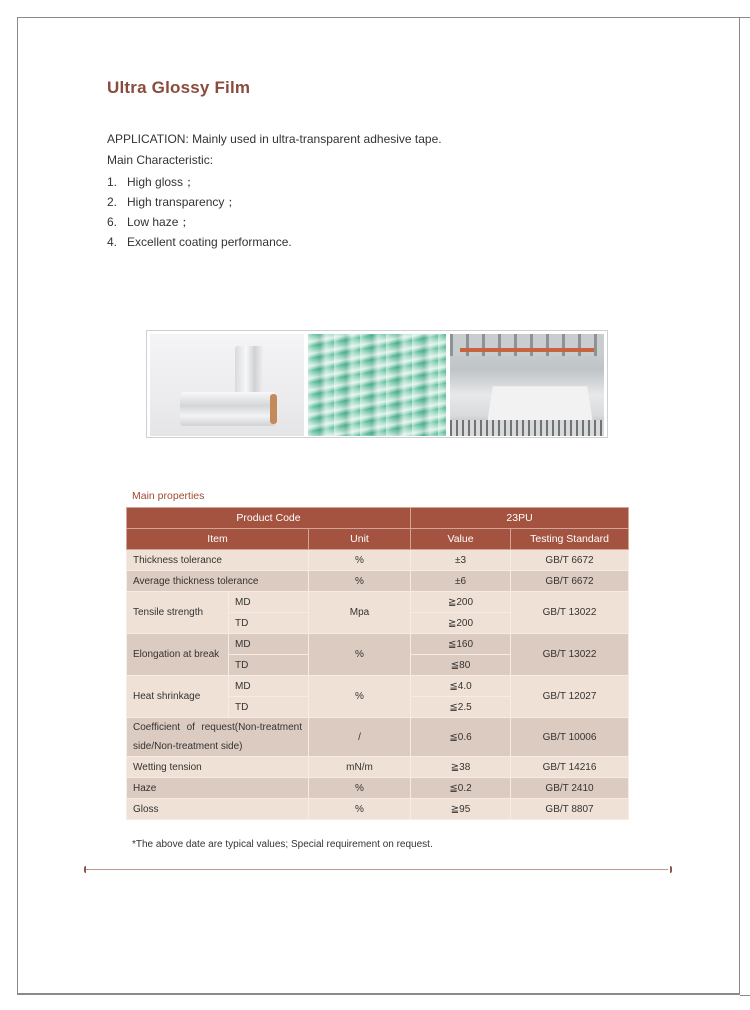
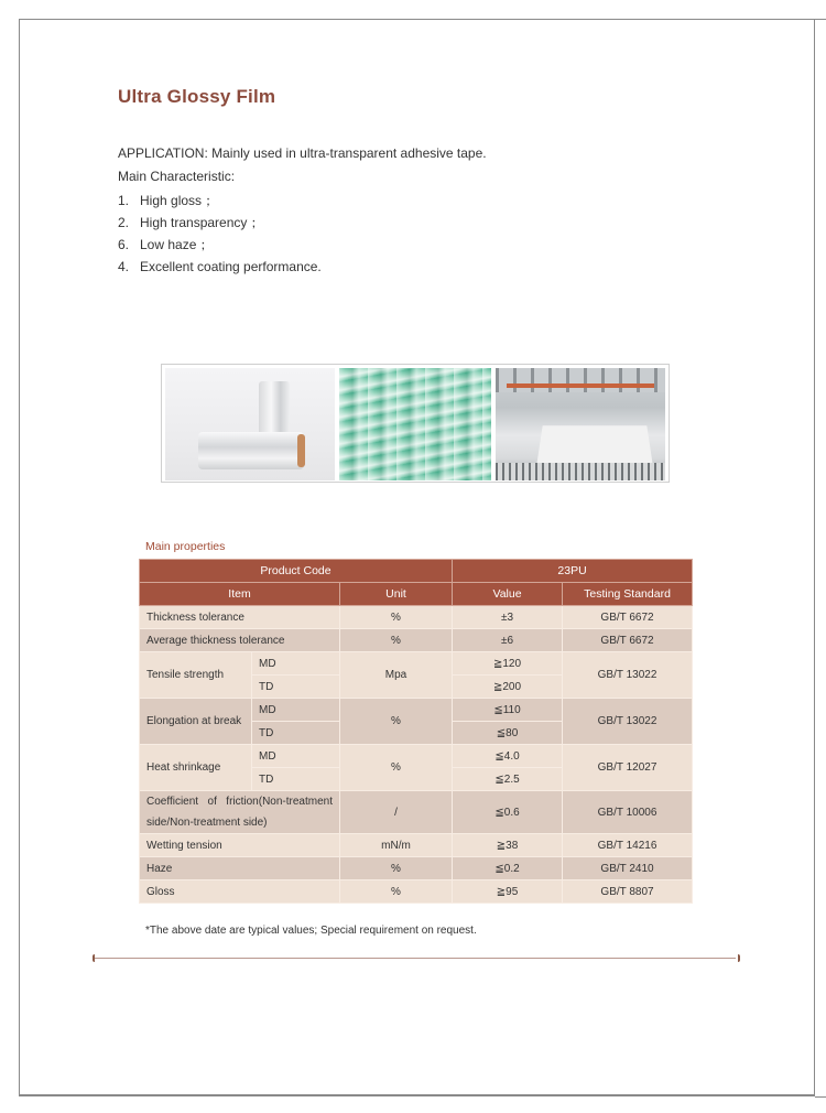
  Ultra Glossy Film
  APPLICATION: Mainly used in ultra-transparent adhesive tape.
  Main Characteristic:
  1. High gloss；
  2. High transparency；
  6. Low haze；
  4. Excellent coating performance.
  Main properties
  Product Code	23PU
  Item	Unit	Value	Testing Standard
  Thickness tolerance	%	±3	GB/T 6672
  Average thickness tolerance	%	±6	GB/T 6672
- Tensile strength	MD	Mpa	≧200	GB/T 13022
+ Tensile strength	MD	Mpa	≧120	GB/T 13022
  TD	≧200
- Elongation at break	MD	%	≦160	GB/T 13022
+ Elongation at break	MD	%	≦110	GB/T 13022
  TD	≦80
  Heat shrinkage	MD	%	≦4.0	GB/T 12027
  TD	≦2.5
- Coefficient of request(Non-treatment side/Non-treatment side)	/	≦0.6	GB/T 10006
+ Coefficient of friction(Non-treatment side/Non-treatment side)	/	≦0.6	GB/T 10006
  Wetting tension	mN/m	≧38	GB/T 14216
  Haze	%	≦0.2	GB/T 2410
  Gloss	%	≧95	GB/T 8807
  *The above date are typical values; Special requirement on request.
